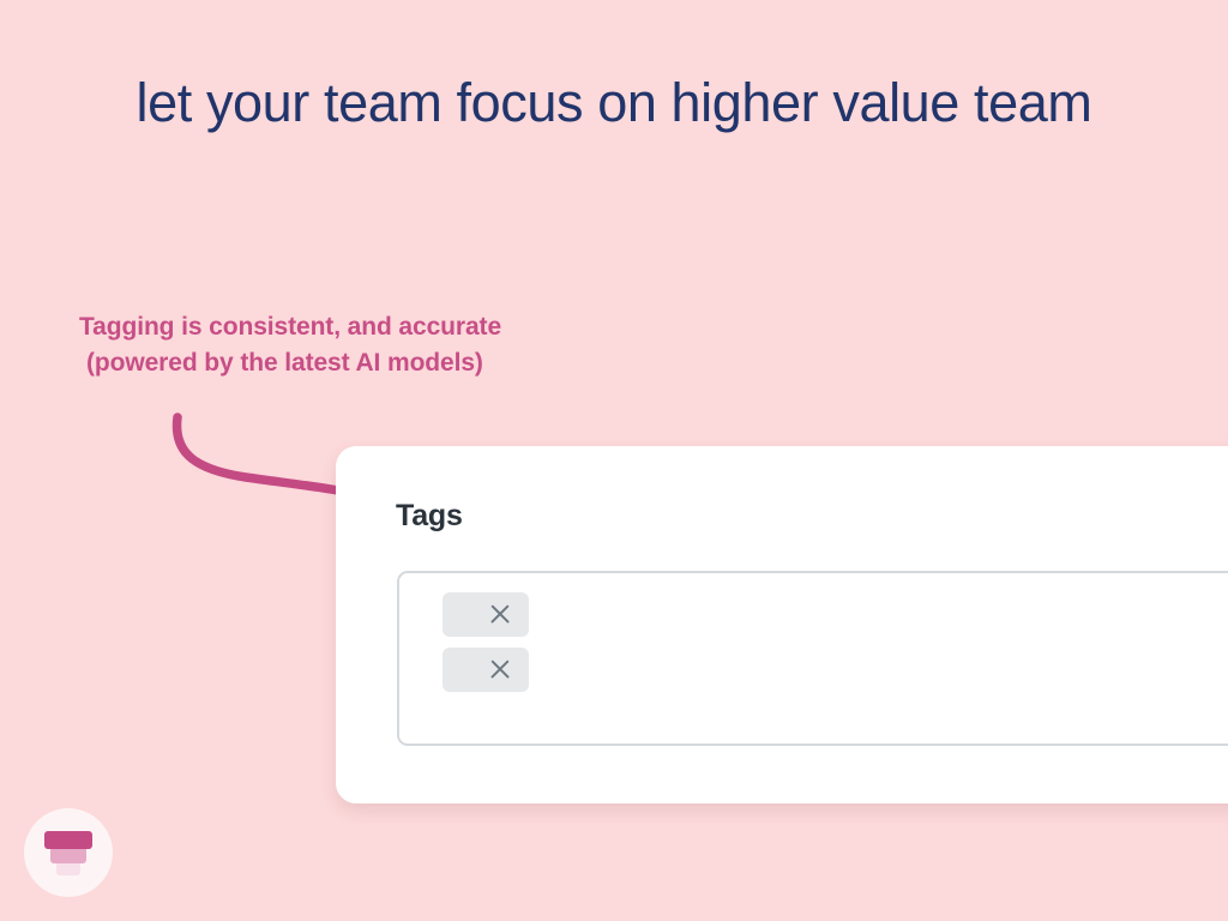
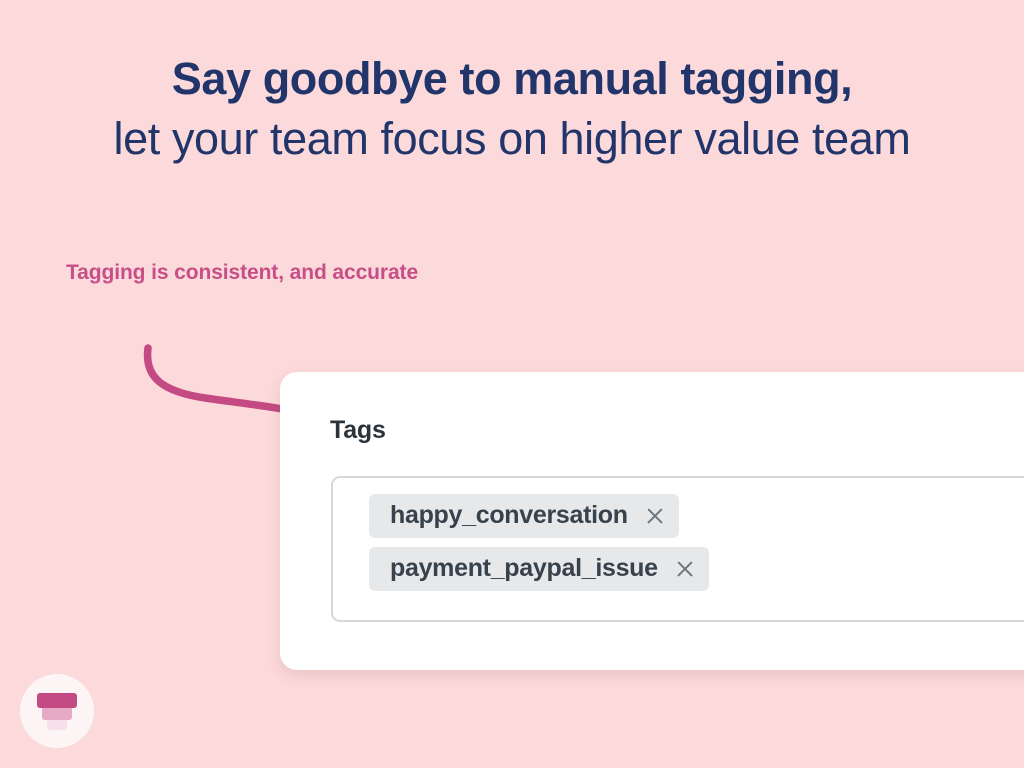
+ Say goodbye to manual tagging,
  let your team focus on higher value team
  Tagging is consistent, and accurate
- (powered by the latest AI models)
  Tags
+ happy_conversation
+ payment_paypal_issue
